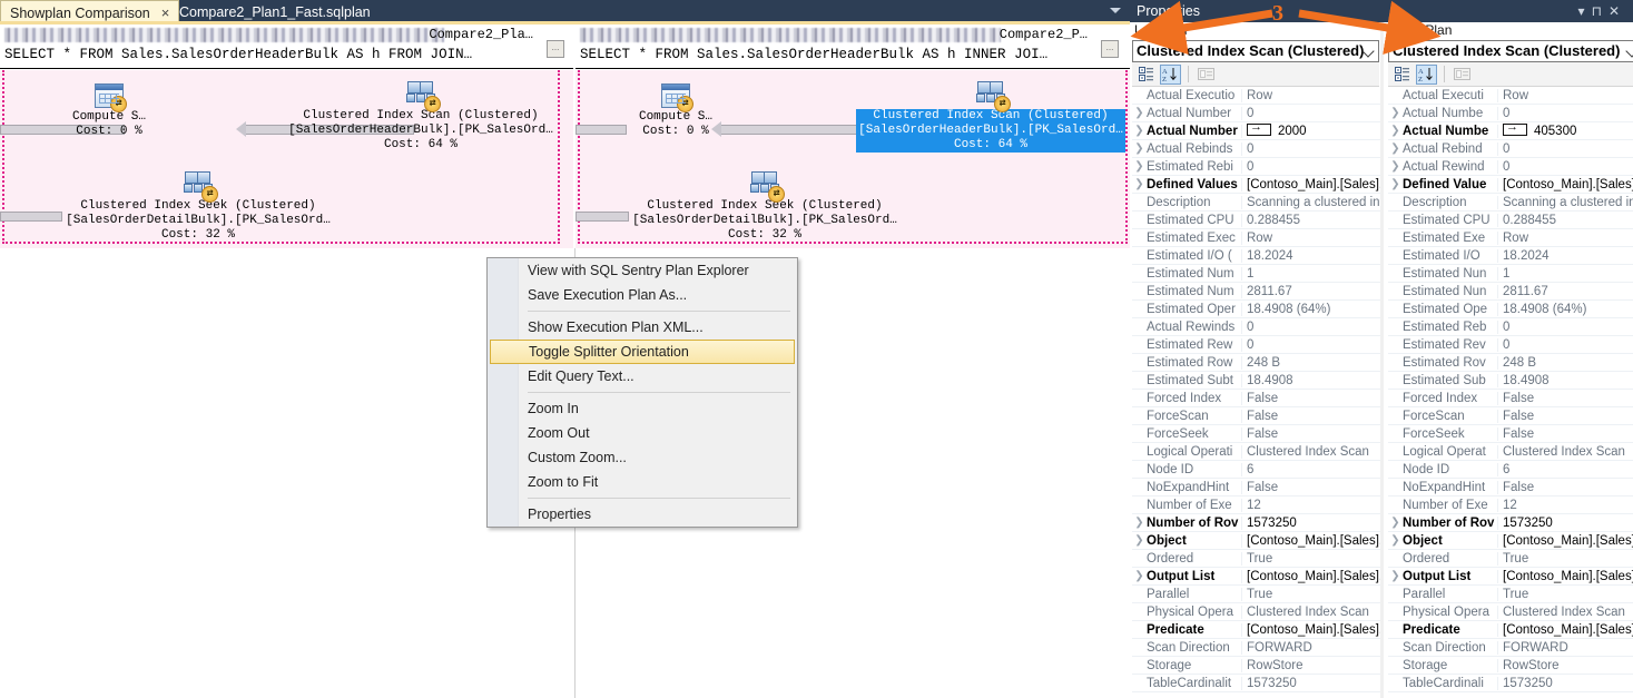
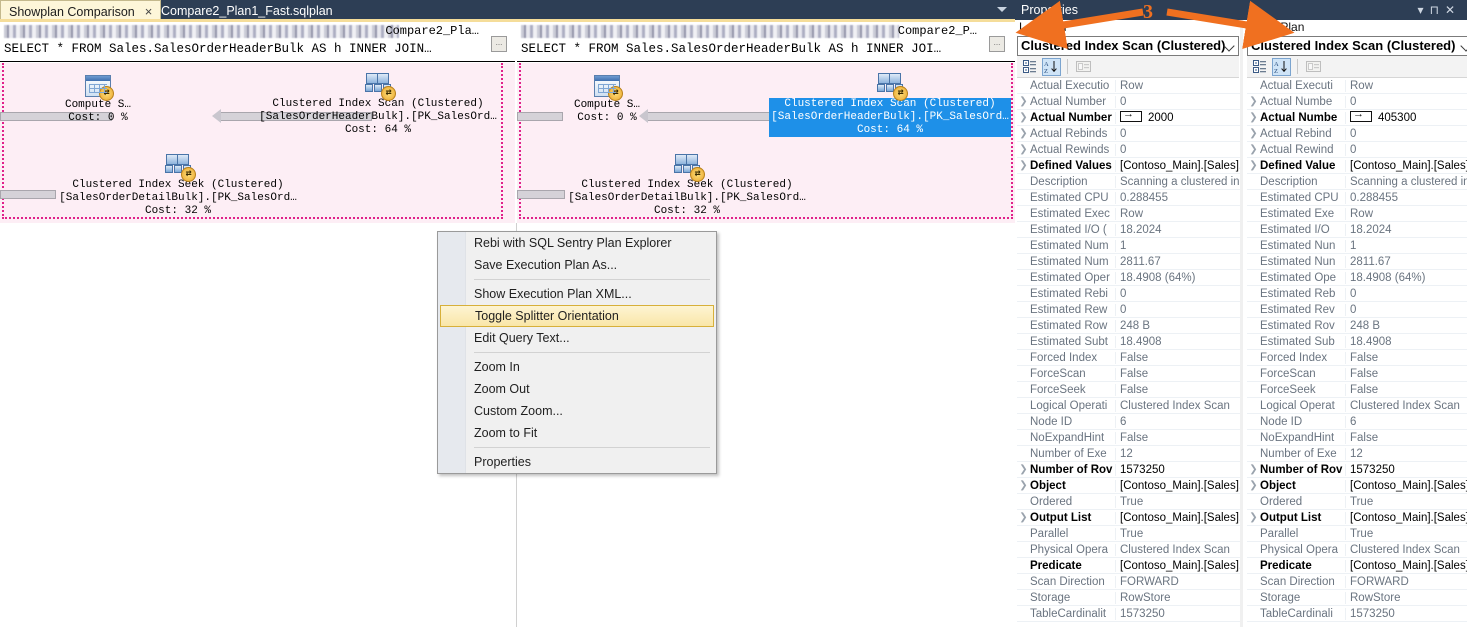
  Showplan Comparison
  ×
  Compare2_Plan1_Fast.sqlplan
  Compare2_Pla…
- SELECT * FROM Sales.SalesOrderHeaderBulk AS h FROM JOIN…
+ SELECT * FROM Sales.SalesOrderHeaderBulk AS h INNER JOIN…
  ⇄
  Compute S…
  Cost: 0 %
  ⇄
  Clustered Index Scan (Clustered)
  [SalesOrderHeaderBulk].[PK_SalesOrd…
  Cost: 64 %
  ⇄
  Clustered Index Seek (Clustered)
  [SalesOrderDetailBulk].[PK_SalesOrd…
  Cost: 32 %
  Compare2_P…
  SELECT * FROM Sales.SalesOrderHeaderBulk AS h INNER JOI…
  ⇄
  Compute S…
  Cost: 0 %
  ⇄
  Clustered Index Scan (Clustered)
  [SalesOrderHeaderBulk].[PK_SalesOrd…
  Cost: 64 %
  ⇄
  Clustered Index Seek (Clustered)
  [SalesOrderDetailBulk].[PK_SalesOrd…
  Cost: 32 %
- View with SQL Sentry Plan Explorer
+ Rebi with SQL Sentry Plan Explorer
  Save Execution Plan As...
  Show Execution Plan XML...
  Toggle Splitter Orientation
  Edit Query Text...
  Zoom In
  Zoom Out
  Custom Zoom...
  Zoom to Fit
  Properties
  Properties
  ▾⊓✕
  Left Pla
  Clustered Index Scan (Clustered)
  Actual Executio
  Row
  ❯
  Actual Number
  0
  ❯
  Actual Number
  2000
  ❯
  Actual Rebinds
  0
  ❯
- Estimated Rebi
+ Actual Rewinds
  0
  ❯
  Defined Values
  [Contoso_Main].[Sales]
  Description
  Scanning a clustered in
  Estimated CPU
  0.288455
  Estimated Exec
  Row
  Estimated I/O (
  18.2024
  Estimated Num
  1
  Estimated Num
  2811.67
  Estimated Oper
  18.4908 (64%)
- Actual Rewinds
+ Estimated Rebi
  0
  Estimated Rew
  0
  Estimated Row
  248 B
  Estimated Subt
  18.4908
  Forced Index
  False
  ForceScan
  False
  ForceSeek
  False
  Logical Operati
  Clustered Index Scan
  Node ID
  6
  NoExpandHint
  False
  Number of Exe
  12
  ❯
  Number of Rov
  1573250
  ❯
  Object
  [Contoso_Main].[Sales]
  Ordered
  True
  ❯
  Output List
  [Contoso_Main].[Sales]
  Parallel
  True
  Physical Opera
  Clustered Index Scan
  Predicate
  [Contoso_Main].[Sales]
  Scan Direction
  FORWARD
  Storage
  RowStore
  TableCardinalit
  1573250
  Right Plan
  Clustered Index Scan (Clustered)
  Actual Executi
  Row
  ❯
  Actual Numbe
  0
  ❯
  Actual Numbe
  405300
  ❯
  Actual Rebind
  0
  ❯
  Actual Rewind
  0
  ❯
  Defined Value
  [Contoso_Main].[Sales
  Description
  Scanning a clustered in
  Estimated CPU
  0.288455
  Estimated Exe
  Row
  Estimated I/O
  18.2024
  Estimated Nun
  1
  Estimated Nun
  2811.67
  Estimated Ope
  18.4908 (64%)
  Estimated Reb
  0
  Estimated Rev
  0
  Estimated Rov
  248 B
  Estimated Sub
  18.4908
  Forced Index
  False
  ForceScan
  False
  ForceSeek
  False
  Logical Operat
  Clustered Index Scan
  Node ID
  6
  NoExpandHint
  False
  Number of Exe
  12
  ❯
  Number of Rov
  1573250
  ❯
  Object
  [Contoso_Main].[Sales
  Ordered
  True
  ❯
  Output List
  [Contoso_Main].[Sales
  Parallel
  True
  Physical Opera
  Clustered Index Scan
  Predicate
  [Contoso_Main].[Sales
  Scan Direction
  FORWARD
  Storage
  RowStore
  TableCardinali
  1573250
  3
